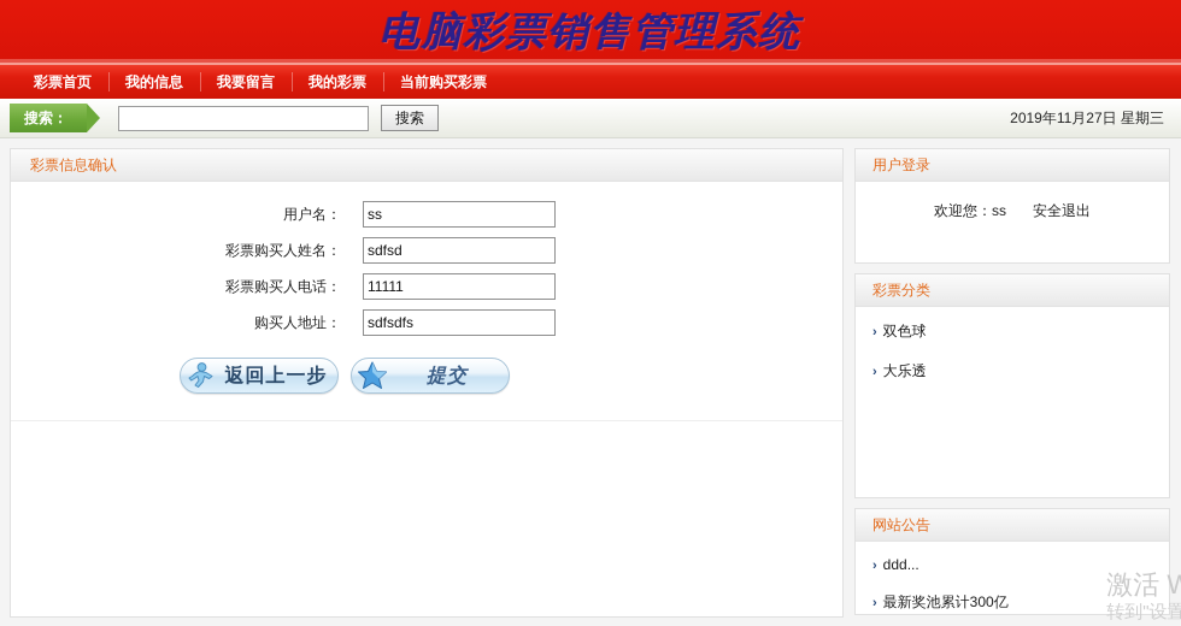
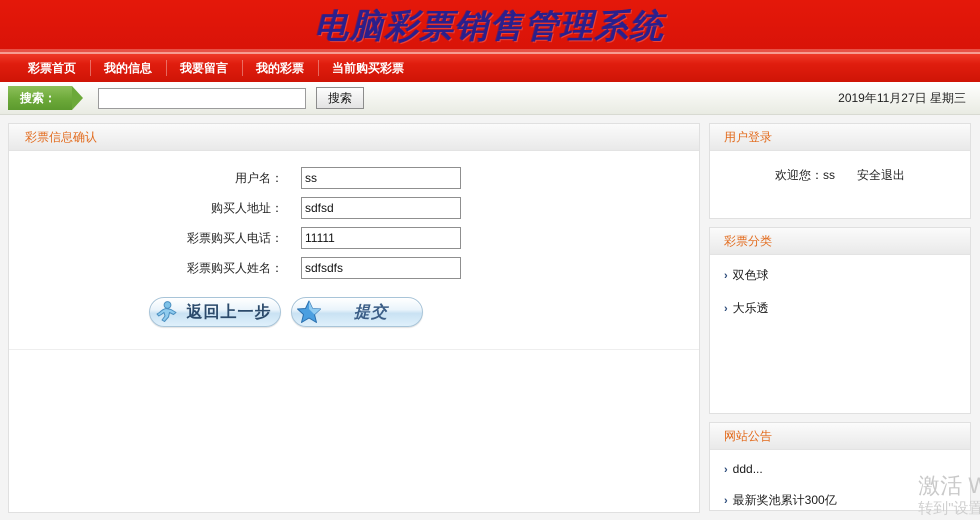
  电脑彩票销售管理系统
  彩票首页
  我的信息
  我要留言
  我的彩票
  当前购买彩票
  搜索：
  搜索
  2019年11月27日 星期三
  彩票信息确认
  用户名：
  ss
- 彩票购买人姓名：
+ 购买人地址：
  sdfsd
  彩票购买人电话：
  11111
- 购买人地址：
+ 彩票购买人姓名：
  sdfsdfs
  返回上一步
  提交
  用户登录
  欢迎您：ss 安全退出
  彩票分类
  › 双色球
  › 大乐透
  网站公告
  › ddd...
  › 最新奖池累计300亿
  激活 W
  转到"设置
